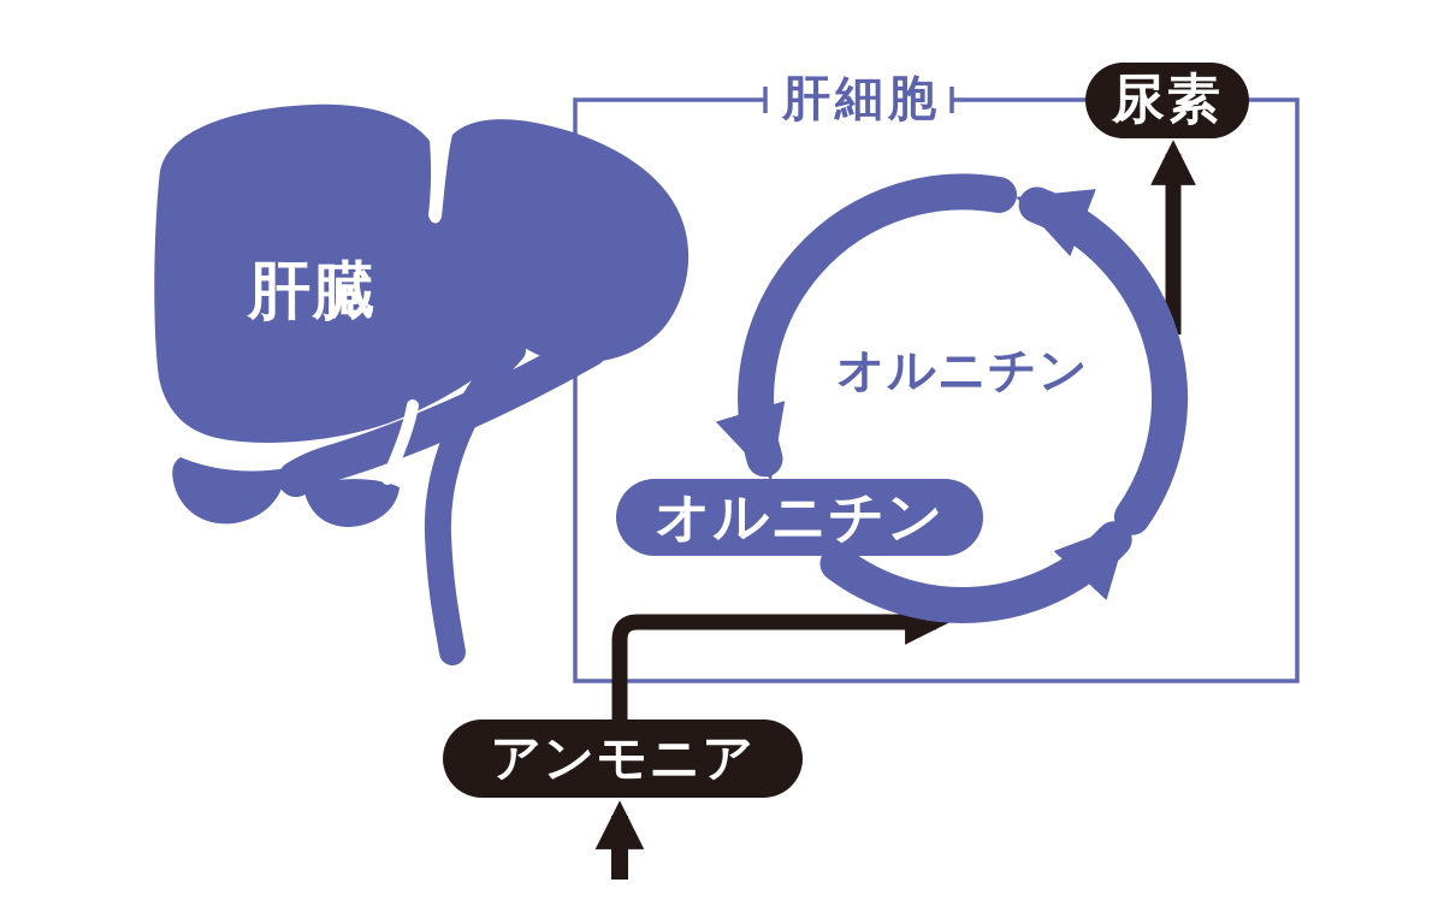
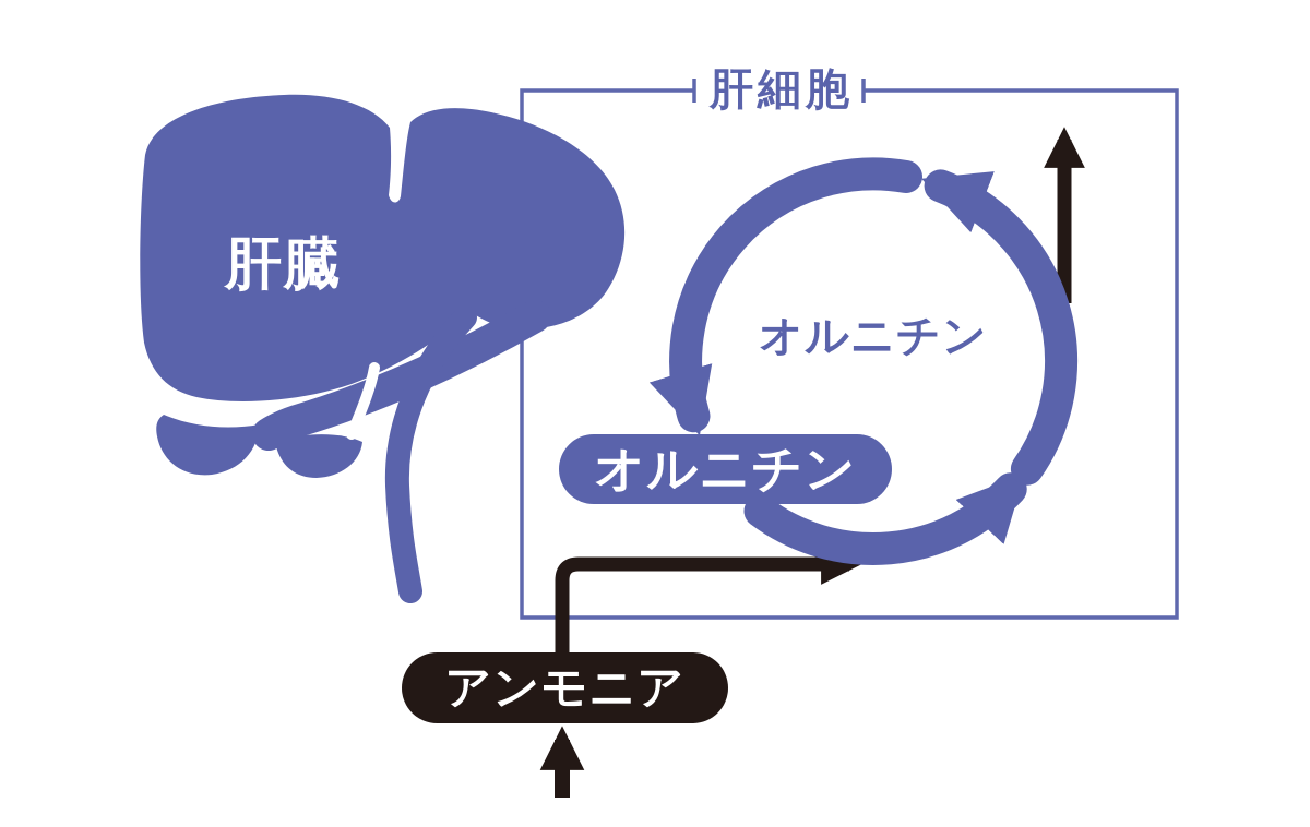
  肝細胞
  肝臓
  オルニチン
  オルニチン
- 尿素
  アンモニア
